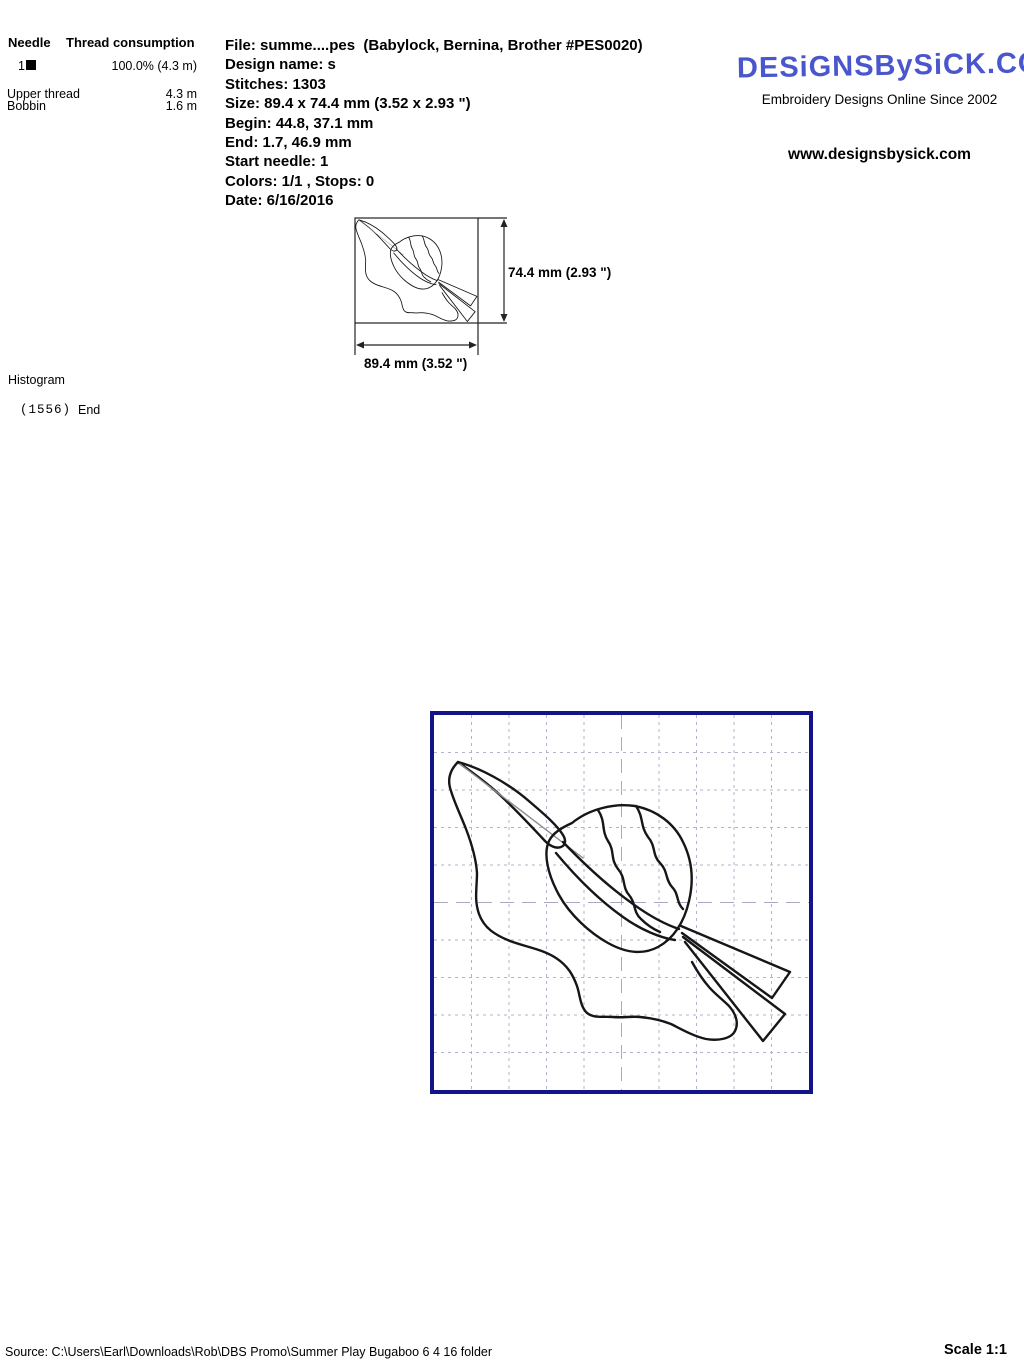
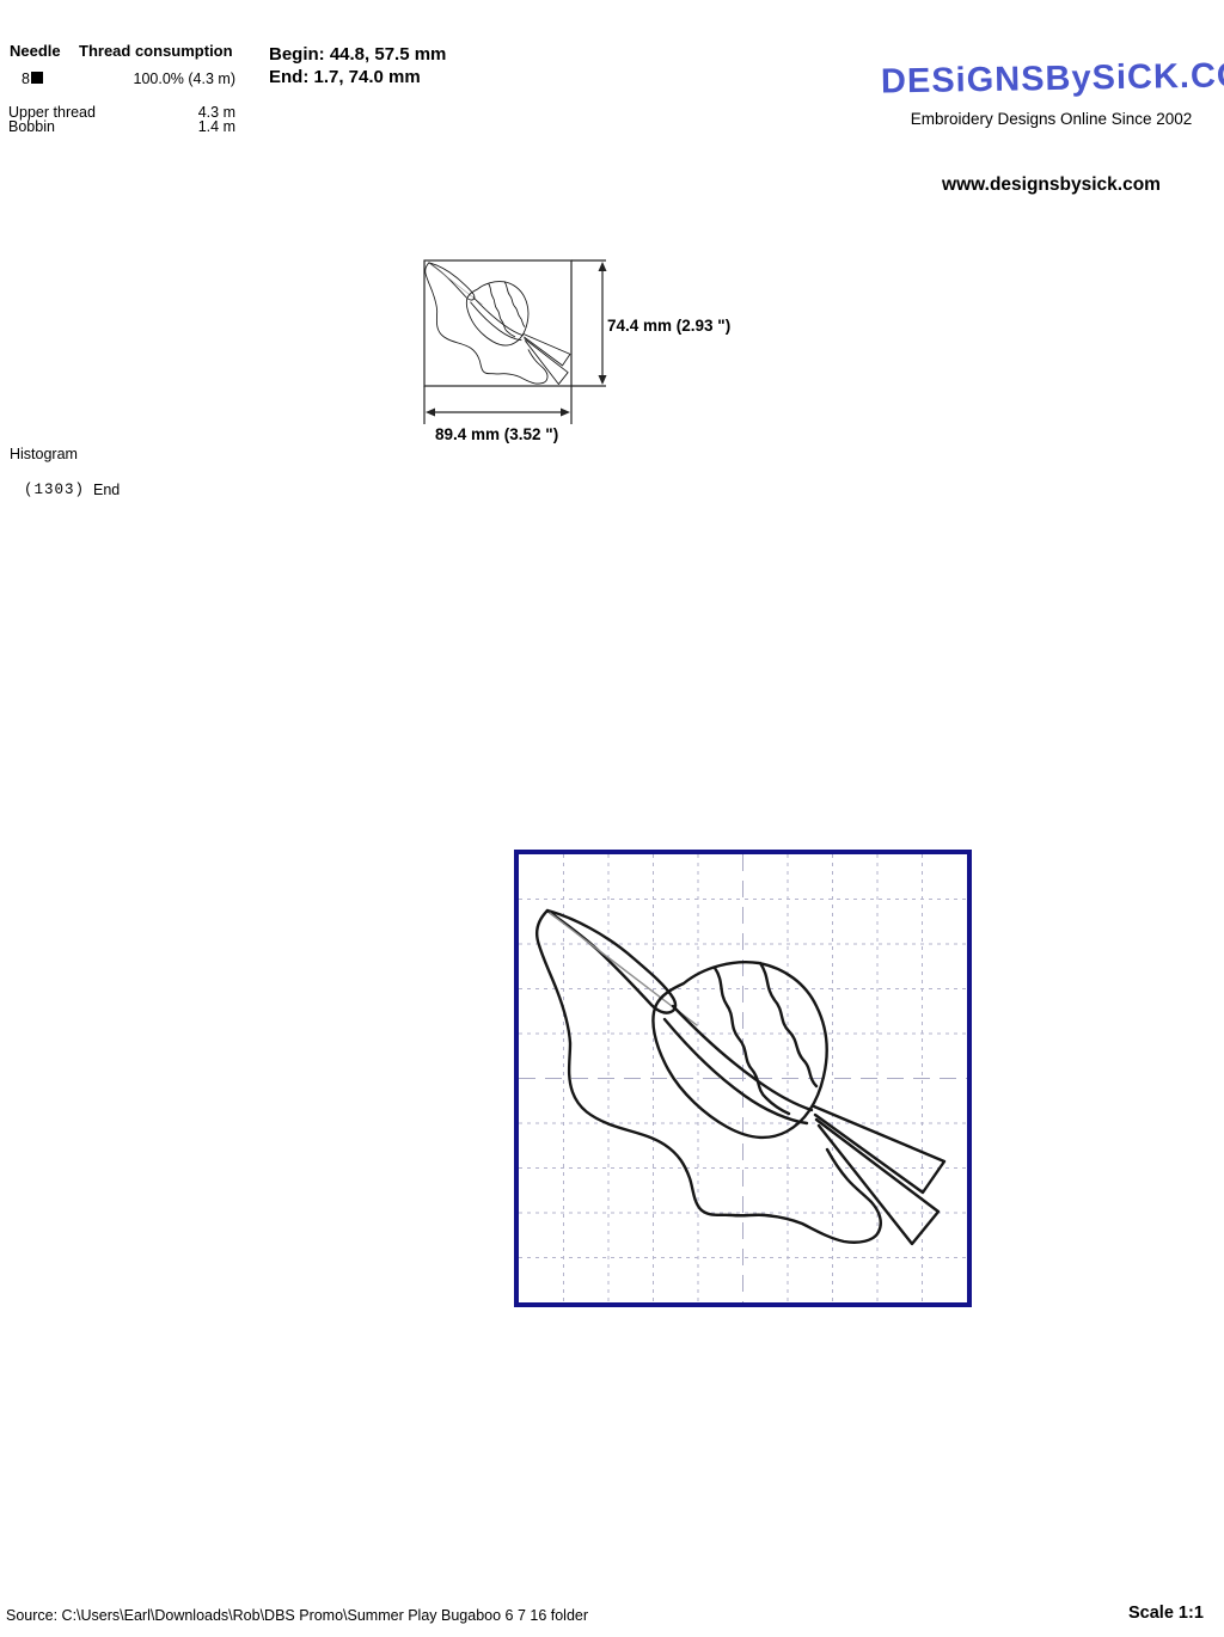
  Needle
  Thread consumption
- 1
+ 8
  100.0% (4.3 m)
  Upper thread
  4.3 m
  Bobbin
- 1.6 m
+ 1.4 m
- File: summe....pes (Babylock, Bernina, Brother #PES0020)
- Design name: s
- Stitches: 1303
- Size: 89.4 x 74.4 mm (3.52 x 2.93 ")
- Begin: 44.8, 37.1 mm
+ Begin: 44.8, 57.5 mm
- End: 1.7, 46.9 mm
+ End: 1.7, 74.0 mm
- Start needle: 1
- Colors: 1/1 , Stops: 0
- Date: 6/16/2016
  DESiGNSBySiCK.C
  Embroidery Designs Online Since 2002
  www.designsbysick.com
  74.4 mm (2.93 ")
  89.4 mm (3.52 ")
  Histogram
- (1556)
+ (1303)
  End
- Source: C:\Users\Earl\Downloads\Rob\DBS Promo\Summer Play Bugaboo 6 4 16 folder
+ Source: C:\Users\Earl\Downloads\Rob\DBS Promo\Summer Play Bugaboo 6 7 16 folder
  Scale 1:1
